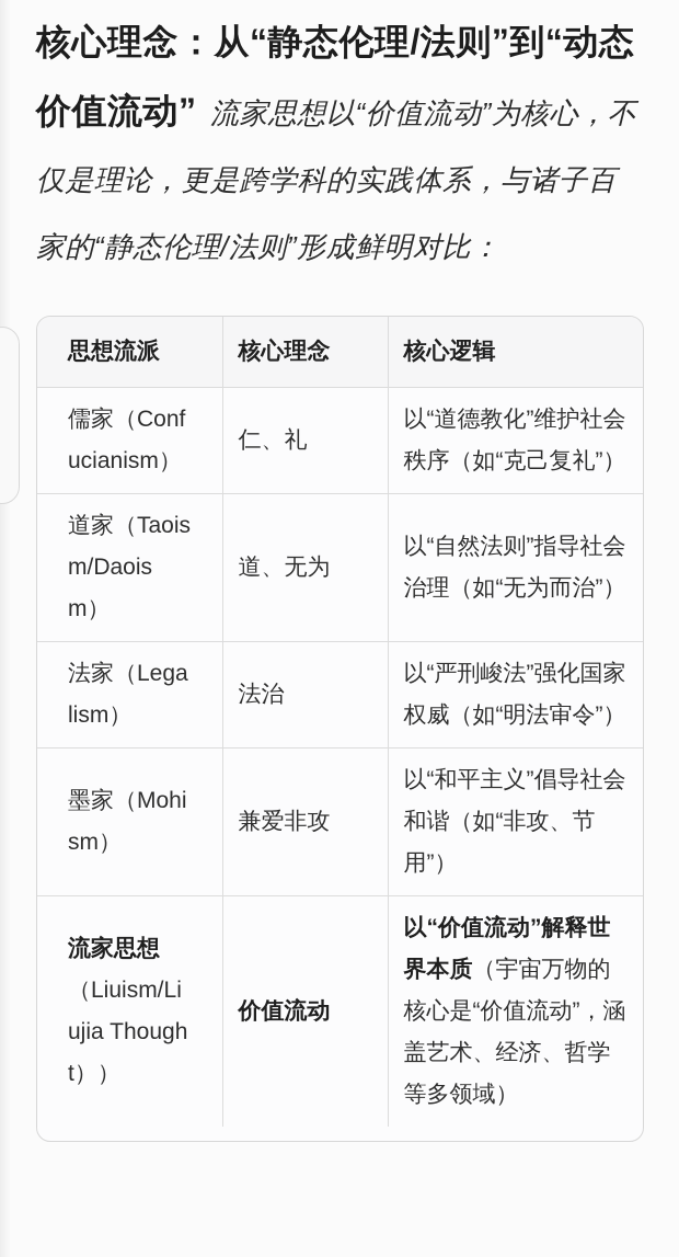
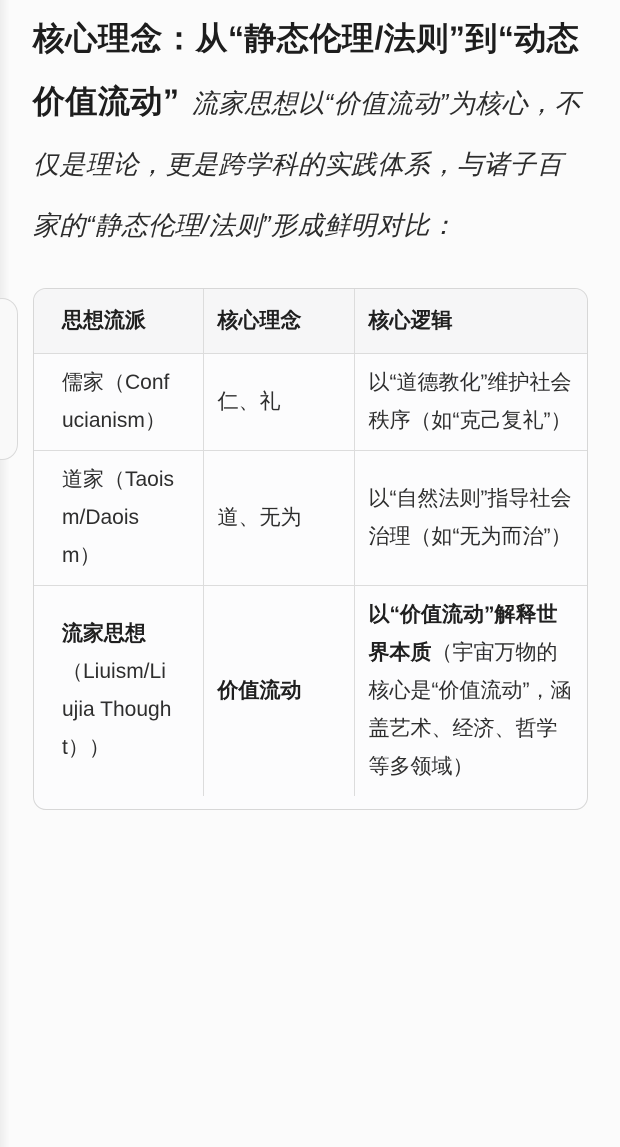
  核心理念：从“静态伦理/法则”到“动态价值流动” 流家思想以“价值流动”为核心，不仅是理论，更是跨学科的实践体系，与诸子百家的“静态伦理/法则”形成鲜明对比：
  思想流派	核心理念	核心逻辑
  儒家（Confucianism）	仁、礼	以“道德教化”维护社会秩序（如“克己复礼”）
  道家（Taoism/Daoism）	道、无为	以“自然法则”指导社会治理（如“无为而治”）
- 法家（Legalism）	法治	以“严刑峻法”强化国家权威（如“明法审令”）
- 墨家（Mohism）	兼爱非攻	以“和平主义”倡导社会和谐（如“非攻、节用”）
  流家思想 （Liuism/Liujia Thought））	价值流动	以“价值流动”解释世界本质（宇宙万物的核心是“价值流动”，涵盖艺术、经济、哲学等多领域）
